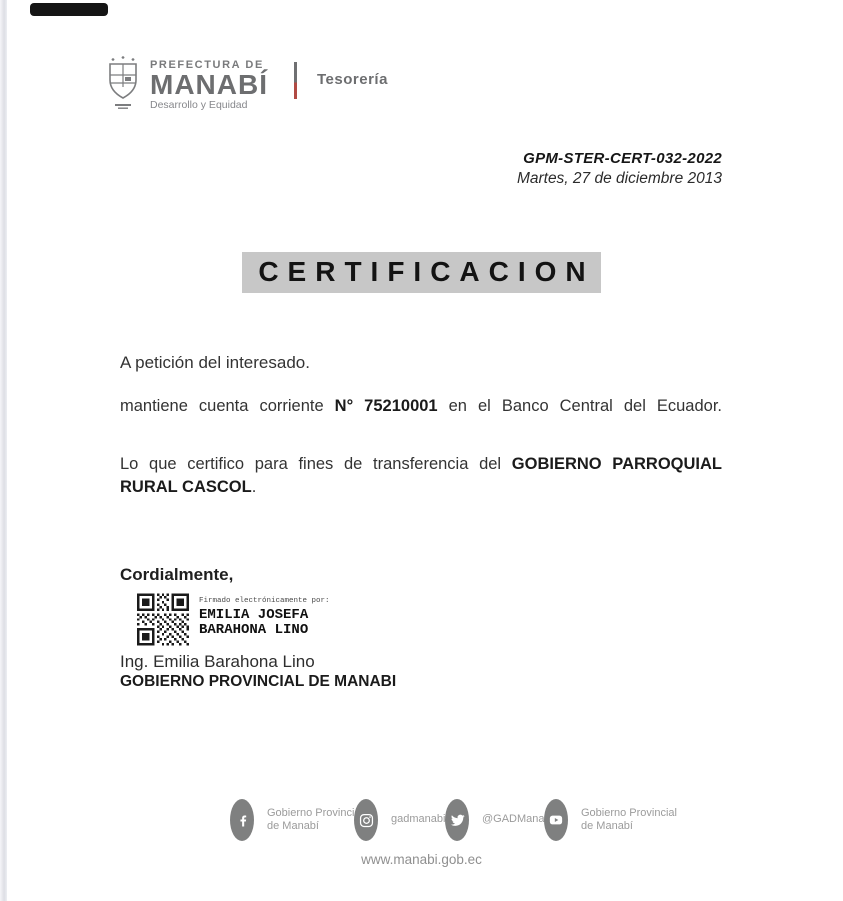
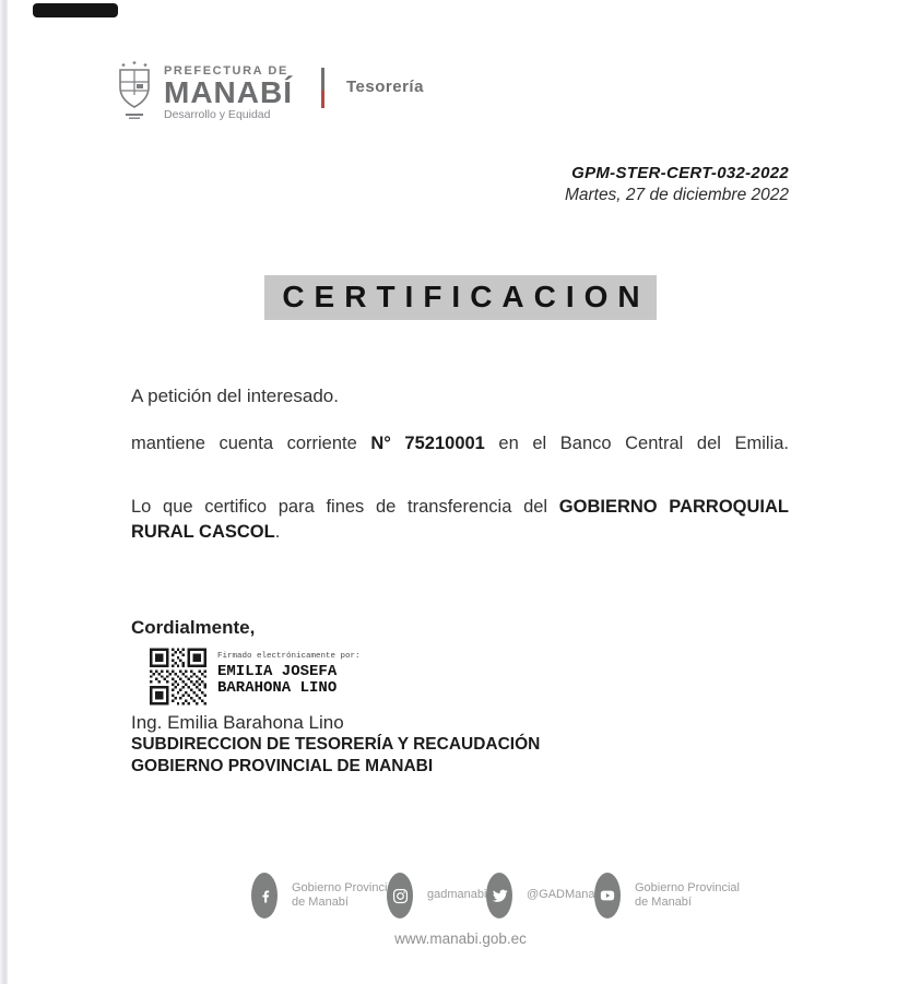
  PREFECTURA DE
  MANABÍ
  Desarrollo y Equidad
  Tesorería
  GPM-STER-CERT-032-2022
- Martes, 27 de diciembre 2013
+ Martes, 27 de diciembre 2022
  CERTIFICACION
  A petición del interesado.
- mantiene cuenta corriente N° 75210001 en el Banco Central del Ecuador.
+ mantiene cuenta corriente N° 75210001 en el Banco Central del Emilia.
  Lo que certifico para fines de transferencia del GOBIERNO PARROQUIAL
  RURAL CASCOL.
  Cordialmente,
  Firmado electrónicamente por:
  EMILIA JOSEFA
  BARAHONA LINO
  Ing. Emilia Barahona Lino
+ SUBDIRECCION DE TESORERÍA Y RECAUDACIÓN
  GOBIERNO PROVINCIAL DE MANABI
  Gobierno Provinci
  de Manabí
  gadmanab
  @GADMana
  Gobierno Provincial
  de Manabí
  www.manabi.gob.ec
